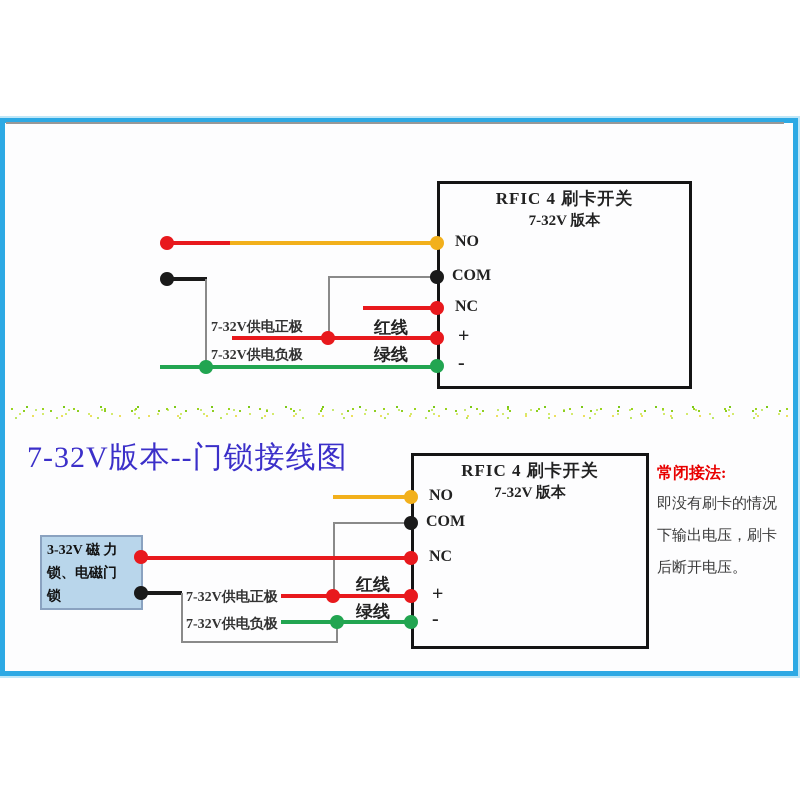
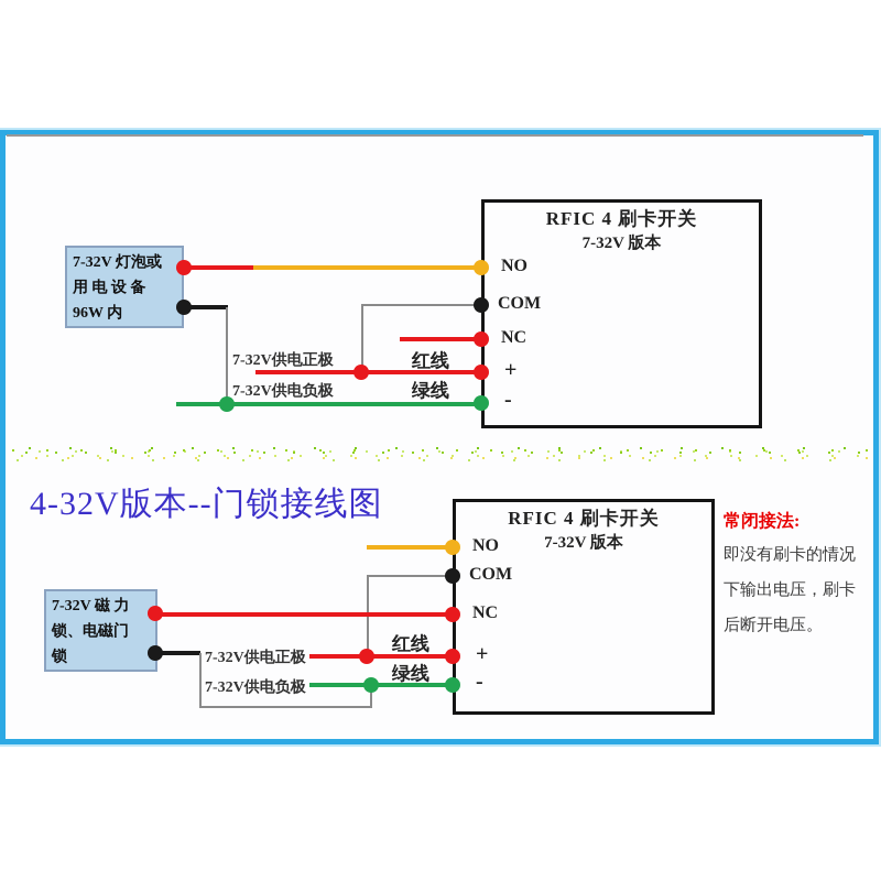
+ 7-32V 灯泡或
+ 用 电 设 备
+ 96W 内
  7-32V供电正极
  红线
  7-32V供电负极
  绿线
  RFIC 4 刷卡开关
  7-32V 版本
  NO
  COM
  NC
  +
  -
- 7-32V版本--门锁接线图
+ 4-32V版本--门锁接线图
- 3-32V 磁 力
+ 7-32V 磁 力
  锁、电磁门
  锁
  7-32V供电正极
  红线
  7-32V供电负极
  绿线
  RFIC 4 刷卡开关
  7-32V 版本
  NO
  COM
  NC
  +
  -
  常闭接法:
  即没有刷卡的情况
  下输出电压，刷卡
  后断开电压。
